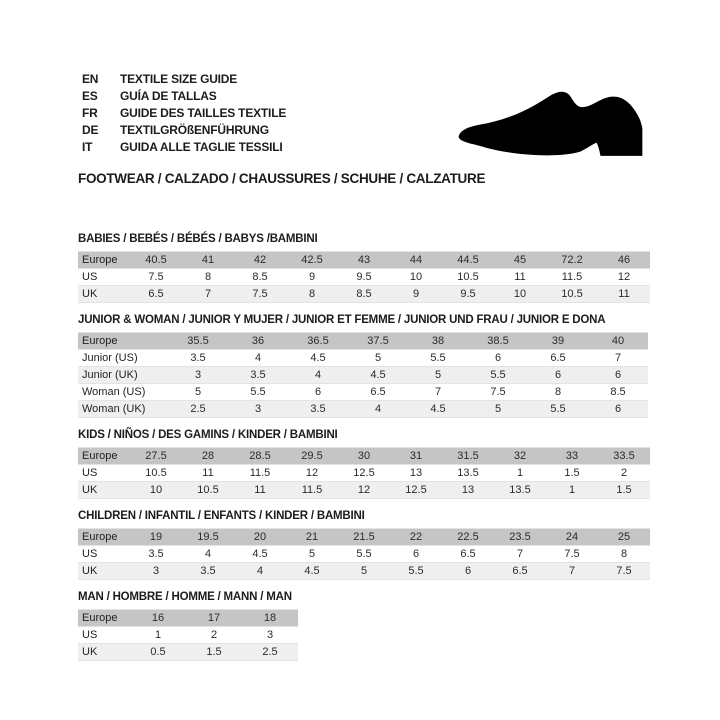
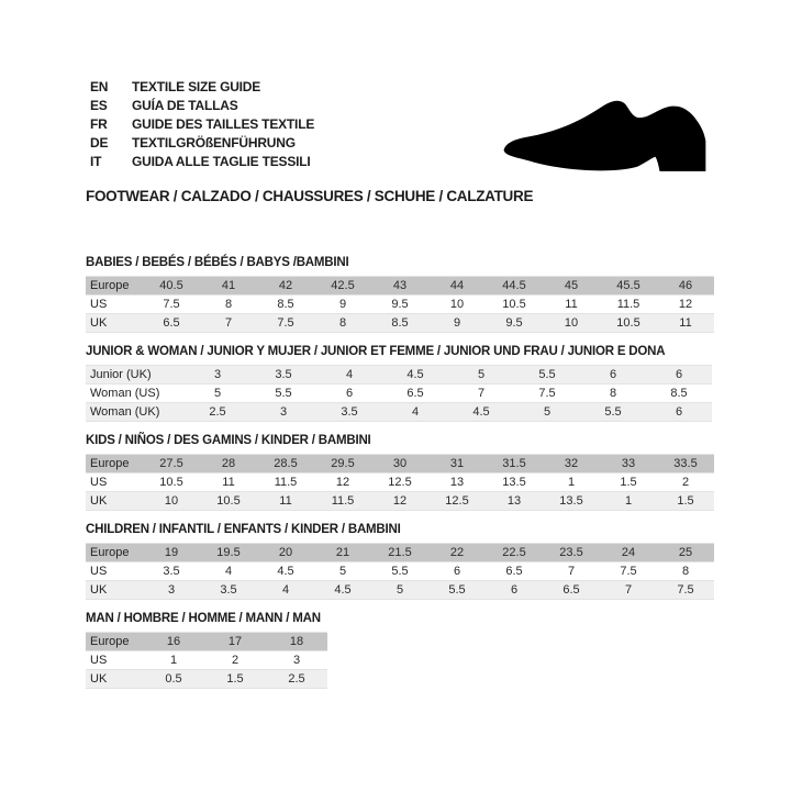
  EN
  TEXTILE SIZE GUIDE
  ES
  GUÍA DE TALLAS
  FR
  GUIDE DES TAILLES TEXTILE
  DE
  TEXTILGRÖßENFÜHRUNG
  IT
  GUIDA ALLE TAGLIE TESSILI
  FOOTWEAR / CALZADO / CHAUSSURES / SCHUHE / CALZATURE
  BABIES / BEBÉS / BÉBÉS / BABYS /BAMBINI
- Europe	40.5	41	42	42.5	43	44	44.5	45	72.2	46
+ Europe	40.5	41	42	42.5	43	44	44.5	45	45.5	46
  US	7.5	8	8.5	9	9.5	10	10.5	11	11.5	12
  UK	6.5	7	7.5	8	8.5	9	9.5	10	10.5	11
  JUNIOR & WOMAN / JUNIOR Y MUJER / JUNIOR ET FEMME / JUNIOR UND FRAU / JUNIOR E DONA
- Europe	35.5	36	36.5	37.5	38	38.5	39	40
- Junior (US)	3.5	4	4.5	5	5.5	6	6.5	7
  Junior (UK)	3	3.5	4	4.5	5	5.5	6	6
  Woman (US)	5	5.5	6	6.5	7	7.5	8	8.5
  Woman (UK)	2.5	3	3.5	4	4.5	5	5.5	6
  KIDS / NIÑOS / DES GAMINS / KINDER / BAMBINI
  Europe	27.5	28	28.5	29.5	30	31	31.5	32	33	33.5
  US	10.5	11	11.5	12	12.5	13	13.5	1	1.5	2
  UK	10	10.5	11	11.5	12	12.5	13	13.5	1	1.5
  CHILDREN / INFANTIL / ENFANTS / KINDER / BAMBINI
  Europe	19	19.5	20	21	21.5	22	22.5	23.5	24	25
  US	3.5	4	4.5	5	5.5	6	6.5	7	7.5	8
  UK	3	3.5	4	4.5	5	5.5	6	6.5	7	7.5
  MAN / HOMBRE / HOMME / MANN / MAN
  Europe	16	17	18
  US	1	2	3
  UK	0.5	1.5	2.5
